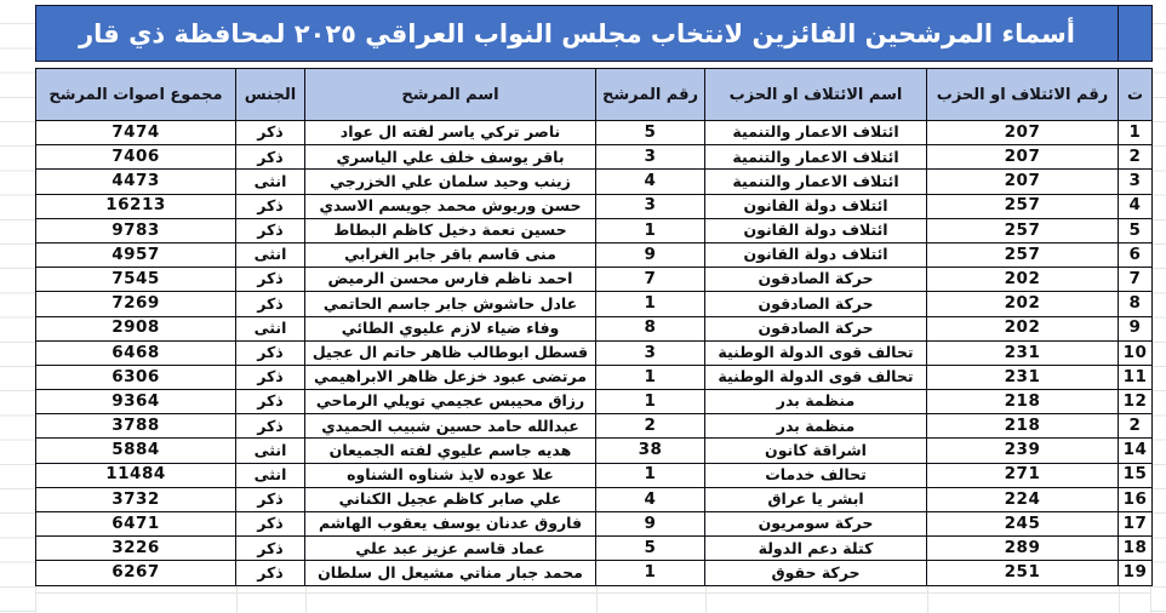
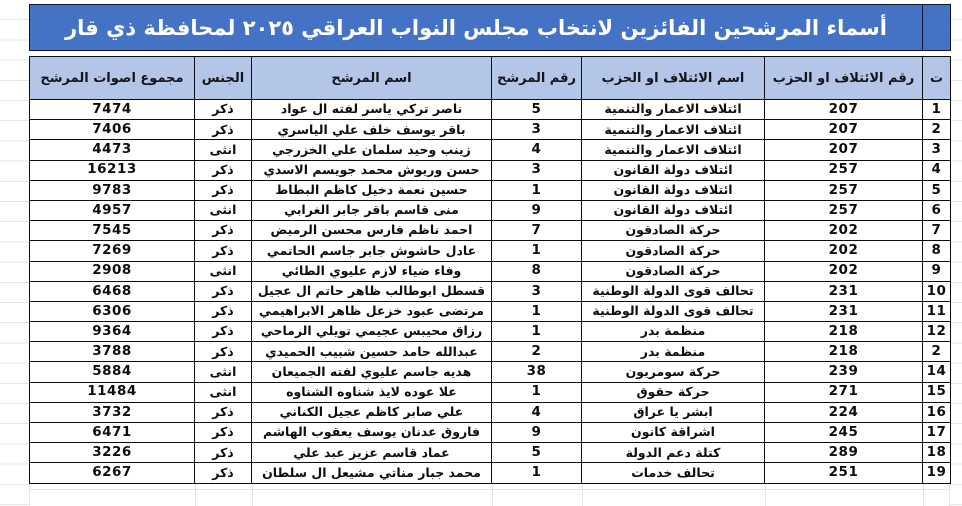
  	أسماء المرشحين الفائزين لانتخاب مجلس النواب العراقي ٢٠٢٥ لمحافظة ذي قار
  ت	رقم الائتلاف او الحزب	اسم الائتلاف او الحزب	رقم المرشح	اسم المرشح	الجنس	مجموع اصوات المرشح
  1	207	ائتلاف الاعمار والتنمية	5	ناصر تركي ياسر لفته ال عواد	ذكر	7474
  2	207	ائتلاف الاعمار والتنمية	3	باقر يوسف خلف علي الياسري	ذكر	7406
  3	207	ائتلاف الاعمار والتنمية	4	زينب وحيد سلمان علي الخزرجي	انثى	4473
  4	257	ائتلاف دولة القانون	3	حسن وريوش محمد جويسم الاسدي	ذكر	16213
  5	257	ائتلاف دولة القانون	1	حسين نعمة دخيل كاظم البطاط	ذكر	9783
  6	257	ائتلاف دولة القانون	9	منى قاسم باقر جابر الغرابي	انثى	4957
  7	202	حركة الصادقون	7	احمد ناظم فارس محسن الرميض	ذكر	7545
  8	202	حركة الصادقون	1	عادل حاشوش جابر جاسم الحاتمي	ذكر	7269
  9	202	حركة الصادقون	8	وفاء ضياء لازم عليوي الطائي	انثى	2908
  10	231	تحالف قوى الدولة الوطنية	3	قسطل ابوطالب ظاهر حاتم ال عجيل	ذكر	6468
  11	231	تحالف قوى الدولة الوطنية	1	مرتضى عبود خزعل ظاهر الابراهيمي	ذكر	6306
  12	218	منظمة بدر	1	رزاق محيبس عجيمي تويلي الرماحي	ذكر	9364
  2	218	منظمة بدر	2	عبدالله حامد حسين شبيب الحميدي	ذكر	3788
- 14	239	اشراقة كانون	38	هديه جاسم عليوي لفته الجميعان	انثى	5884
+ 14	239	حركة سومريون	38	هديه جاسم عليوي لفته الجميعان	انثى	5884
- 15	271	تحالف خدمات	1	علا عوده لايذ شناوه الشناوه	انثى	11484
+ 15	271	حركة حقوق	1	علا عوده لايذ شناوه الشناوه	انثى	11484
  16	224	ابشر يا عراق	4	علي صابر كاظم عجيل الكناني	ذكر	3732
- 17	245	حركة سومريون	9	فاروق عدنان يوسف يعقوب الهاشم	ذكر	6471
+ 17	245	اشراقة كانون	9	فاروق عدنان يوسف يعقوب الهاشم	ذكر	6471
  18	289	كتلة دعم الدولة	5	عماد قاسم عزيز عبد علي	ذكر	3226
- 19	251	حركة حقوق	1	محمد جبار مناتي مشيعل ال سلطان	ذكر	6267
+ 19	251	تحالف خدمات	1	محمد جبار مناتي مشيعل ال سلطان	ذكر	6267
